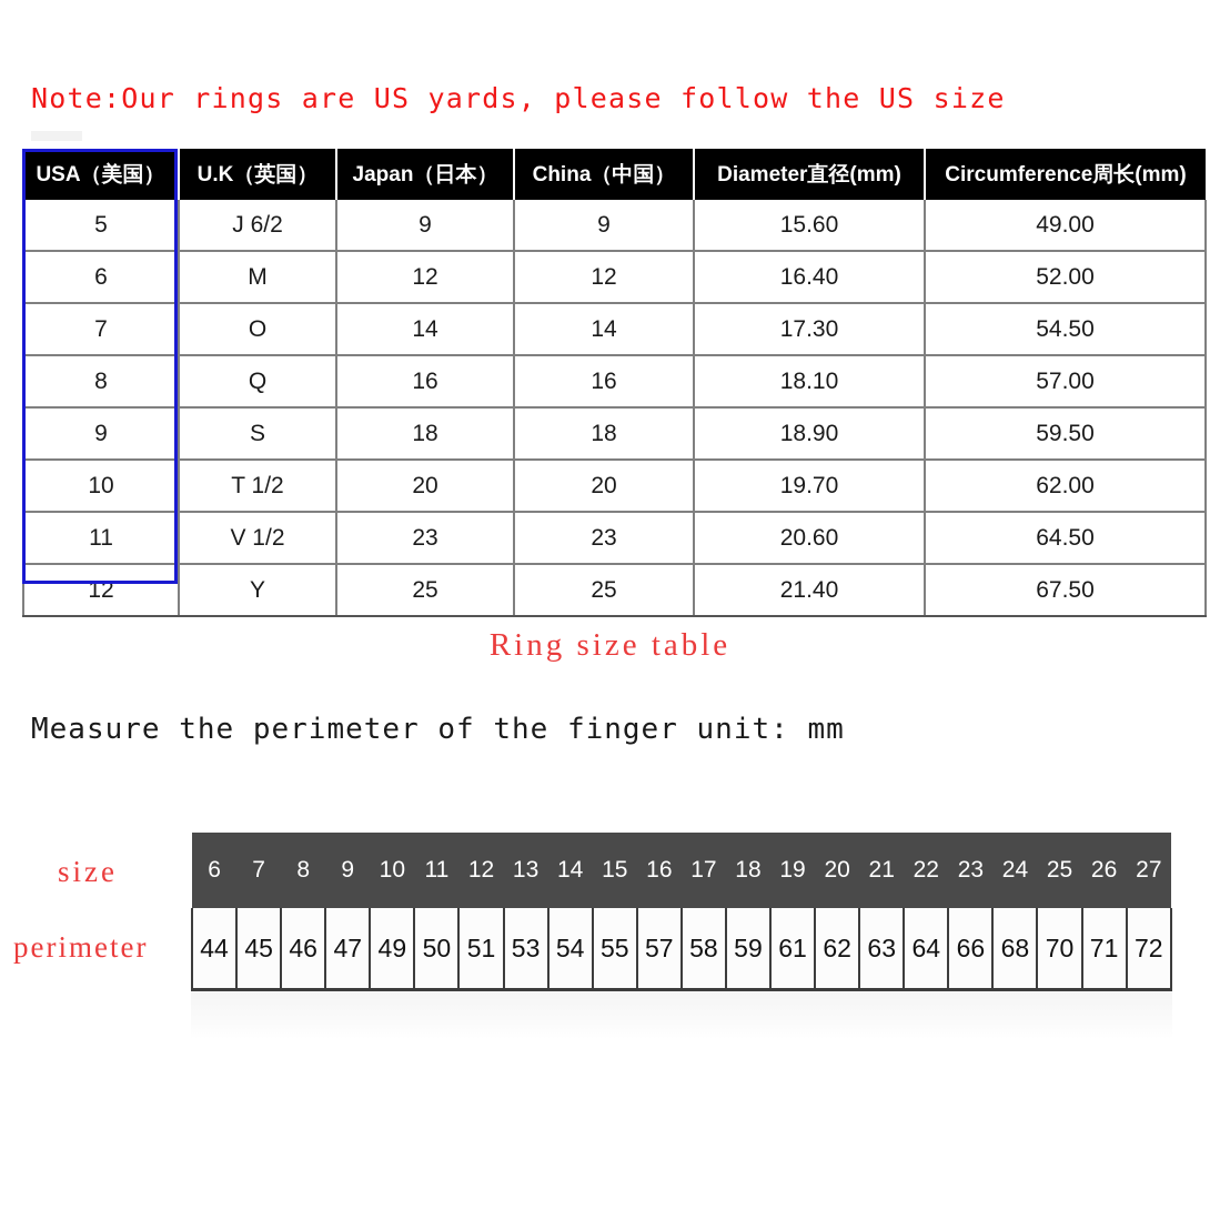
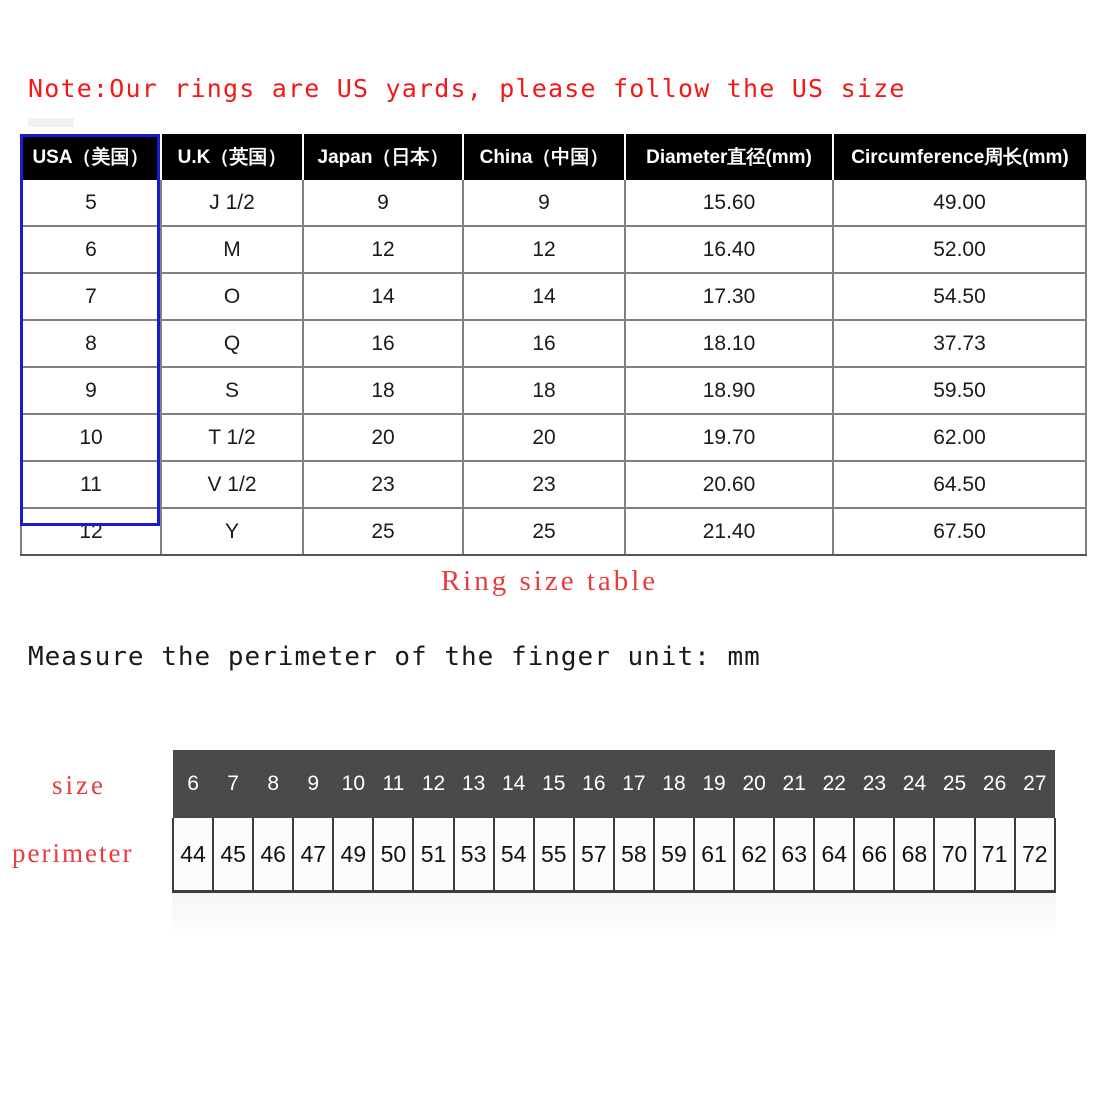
  Note:Our rings are US yards, please follow the US size
  USA（美国）	U.K（英国）	Japan（日本）	China（中国）	Diameter直径(mm)	Circumference周长(mm)
- 5	J 6/2	9	9	15.60	49.00
+ 5	J 1/2	9	9	15.60	49.00
  6	M	12	12	16.40	52.00
  7	O	14	14	17.30	54.50
- 8	Q	16	16	18.10	57.00
+ 8	Q	16	16	18.10	37.73
  9	S	18	18	18.90	59.50
  10	T 1/2	20	20	19.70	62.00
  11	V 1/2	23	23	20.60	64.50
  12	Y	25	25	21.40	67.50
  Ring size table
  Measure the perimeter of the finger unit: mm
  size
  perimeter
  6	7	8	9	10	11	12	13	14	15	16	17	18	19	20	21	22	23	24	25	26	27
  44	45	46	47	49	50	51	53	54	55	57	58	59	61	62	63	64	66	68	70	71	72
